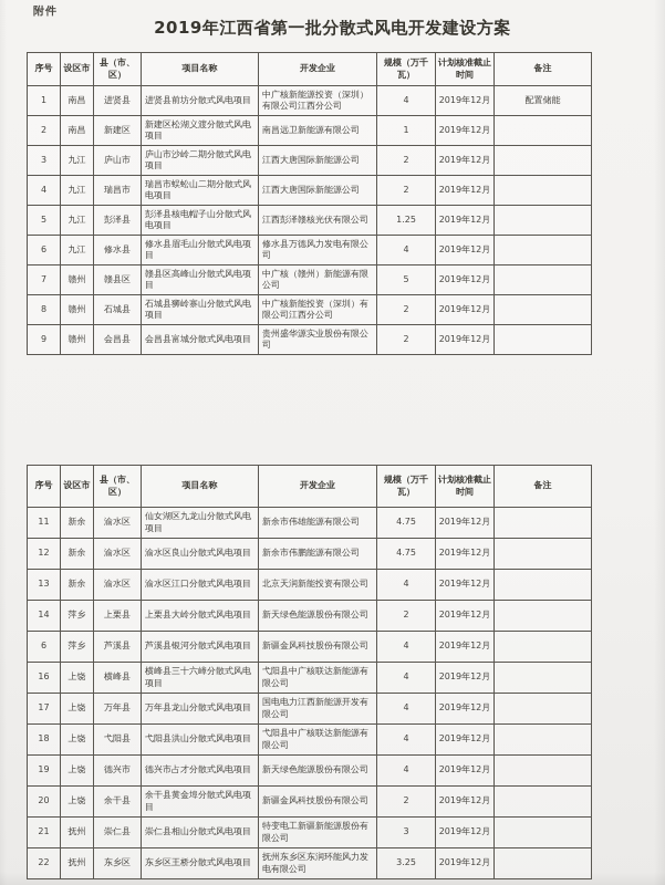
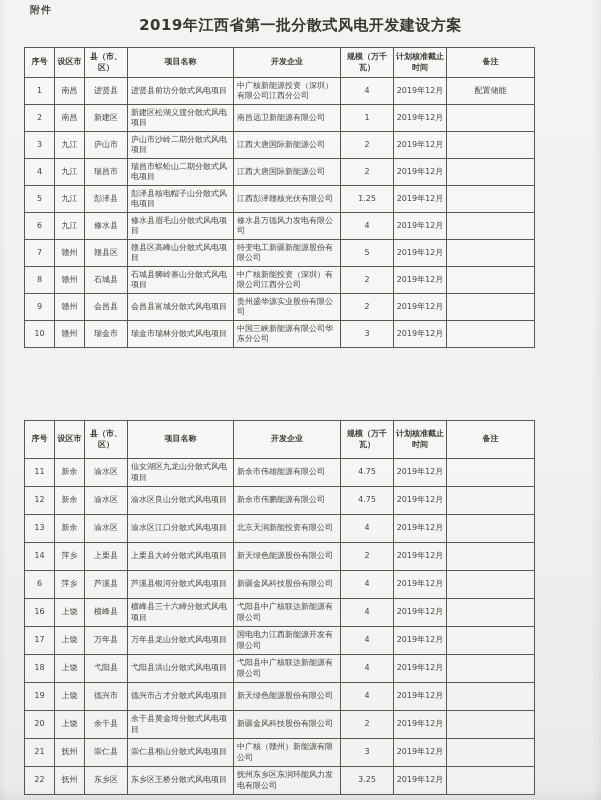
  附件
  2019年江西省第一批分散式风电开发建设方案
  序号	设区市	县（市、区）	项目名称	开发企业	规模（万千瓦）	计划核准截止时间	备注
  1	南昌	进贤县	进贤县前坊分散式风电项目	中广核新能源投资（深圳）有限公司江西分公司	4	2019年12月	配置储能
  2	南昌	新建区	新建区松湖义渡分散式风电项目	南昌远卫新能源有限公司	1	2019年12月
  3	九江	庐山市	庐山市沙岭二期分散式风电项目	江西大唐国际新能源公司	2	2019年12月
  4	九江	瑞昌市	瑞昌市蜈蚣山二期分散式风电项目	江西大唐国际新能源公司	2	2019年12月
  5	九江	彭泽县	彭泽县核电帽子山分散式风电项目	江西彭泽赣核光伏有限公司	1.25	2019年12月
  6	九江	修水县	修水县眉毛山分散式风电项目	修水县万德风力发电有限公司	4	2019年12月
- 7	赣州	赣县区	赣县区高峰山分散式风电项目	中广核（赣州）新能源有限公司	5	2019年12月
+ 7	赣州	赣县区	赣县区高峰山分散式风电项目	特变电工新疆新能源股份有限公司	5	2019年12月
  8	赣州	石城县	石城县狮岭寨山分散式风电项目	中广核新能投资（深圳）有限公司江西分公司	2	2019年12月
  9	赣州	会昌县	会昌县富城分散式风电项目	贵州盛华源实业股份有限公司	2	2019年12月
+ 10	赣州	瑞金市	瑞金市瑞林分散式风电项目	中国三峡新能源有限公司华东分公司	3	2019年12月
  序号	设区市	县（市、区）	项目名称	开发企业	规模（万千瓦）	计划核准截止时间	备注
  11	新余	渝水区	仙女湖区九龙山分散式风电项目	新余市伟雄能源有限公司	4.75	2019年12月
  12	新余	渝水区	渝水区良山分散式风电项目	新余市伟鹏能源有限公司	4.75	2019年12月
  13	新余	渝水区	渝水区江口分散式风电项目	北京天润新能投资有限公司	4	2019年12月
  14	萍乡	上栗县	上栗县大岭分散式风电项目	新天绿色能源股份有限公司	2	2019年12月
  6	萍乡	芦溪县	芦溪县银河分散式风电项目	新疆金风科技股份有限公司	4	2019年12月
  16	上饶	横峰县	横峰县三十六嶂分散式风电项目	弋阳县中广核联达新能源有限公司	4	2019年12月
  17	上饶	万年县	万年县龙山分散式风电项目	国电电力江西新能源开发有限公司	4	2019年12月
  18	上饶	弋阳县	弋阳县洪山分散式风电项目	弋阳县中广核联达新能源有限公司	4	2019年12月
  19	上饶	德兴市	德兴市占才分散式风电项目	新天绿色能源股份有限公司	4	2019年12月
  20	上饶	余干县	余干县黄金埠分散式风电项目	新疆金风科技股份有限公司	2	2019年12月
- 21	抚州	崇仁县	崇仁县相山分散式风电项目	特变电工新疆新能源股份有限公司	3	2019年12月
+ 21	抚州	崇仁县	崇仁县相山分散式风电项目	中广核（赣州）新能源有限公司	3	2019年12月
  22	抚州	东乡区	东乡区王桥分散式风电项目	抚州东乡区东润环能风力发电有限公司	3.25	2019年12月
